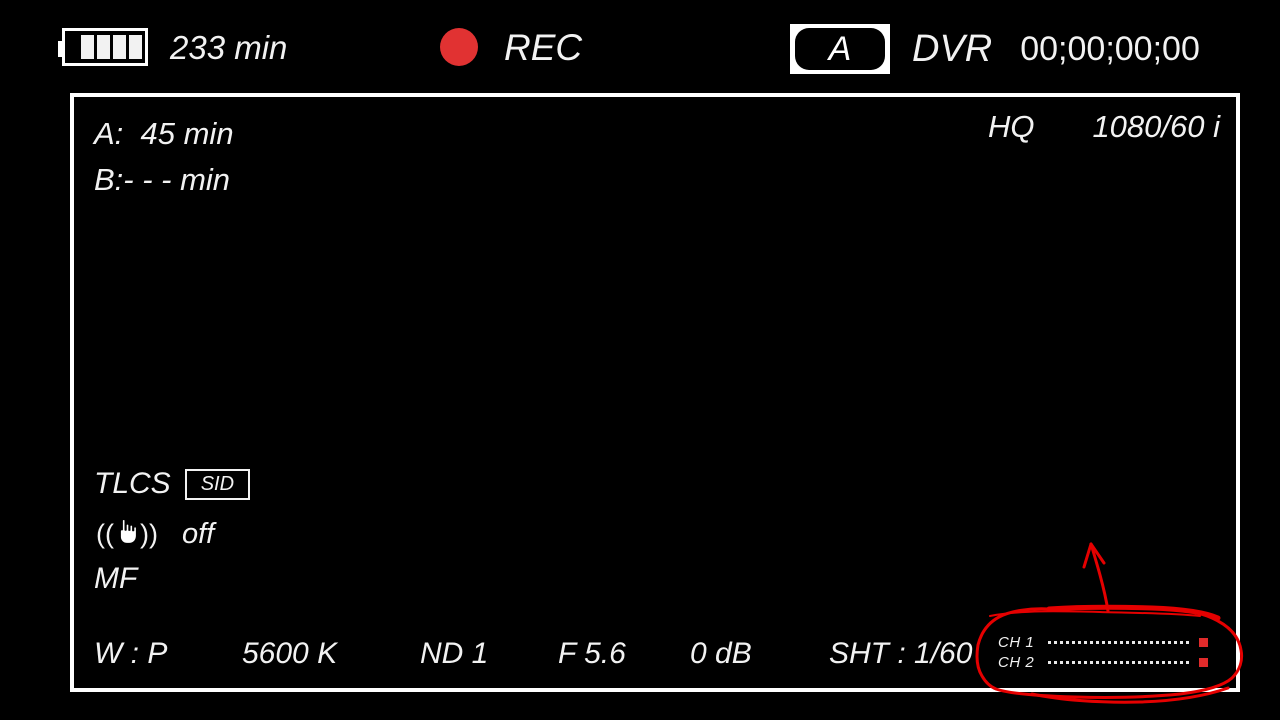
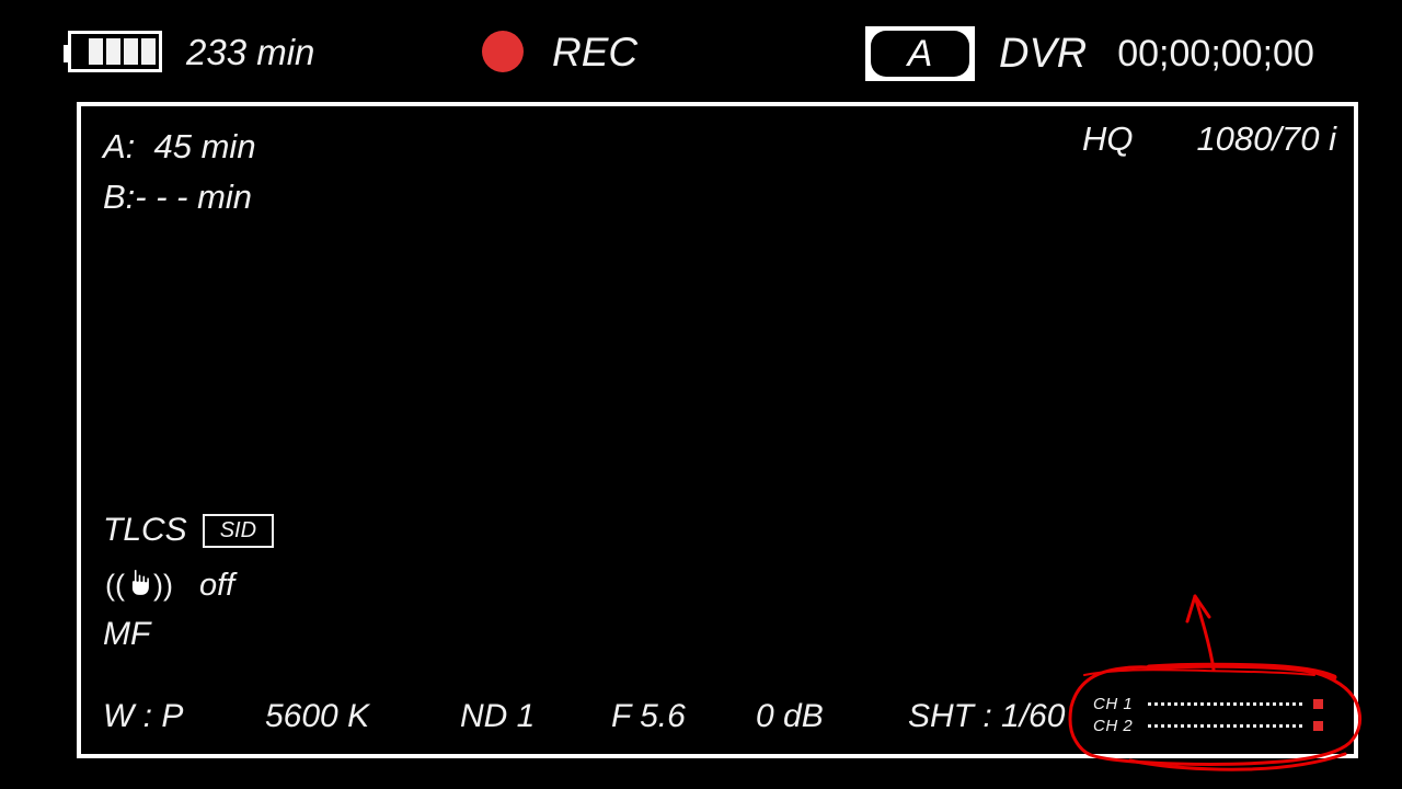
  233 min
  REC
  A
  DVR
  00;00;00;00
  A: 45 min
  B:- - - min
  HQ
- 1080/60 i
+ 1080/70 i
  TLCS
  SID
  ((
  ))
  off
  MF
  W : P
  5600 K
  ND 1
  F 5.6
  0 dB
  SHT : 1/60
  CH 1
  CH 2
